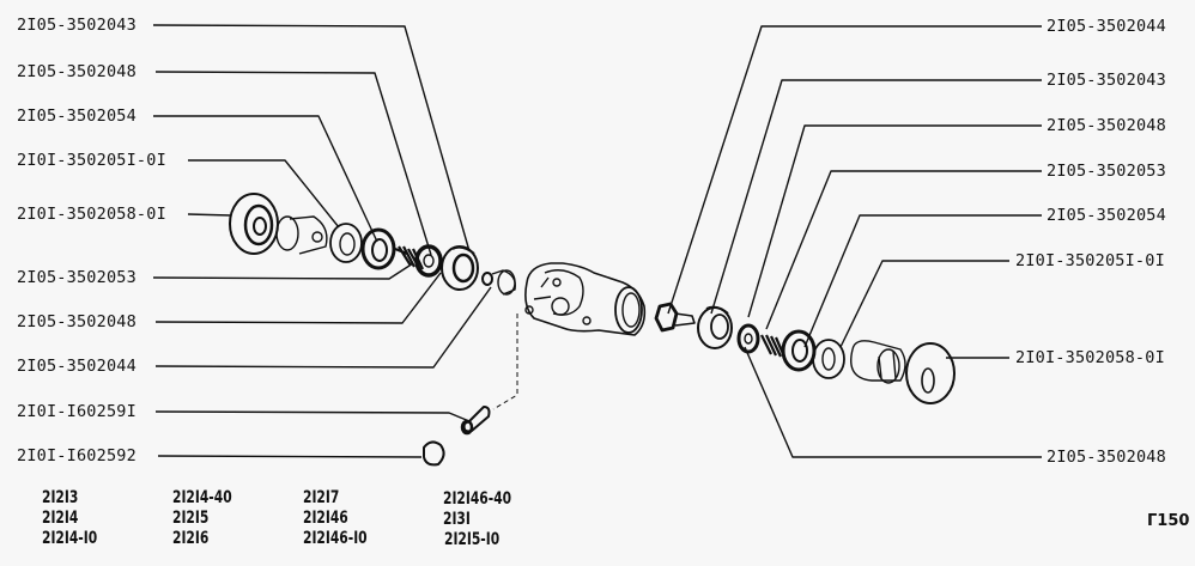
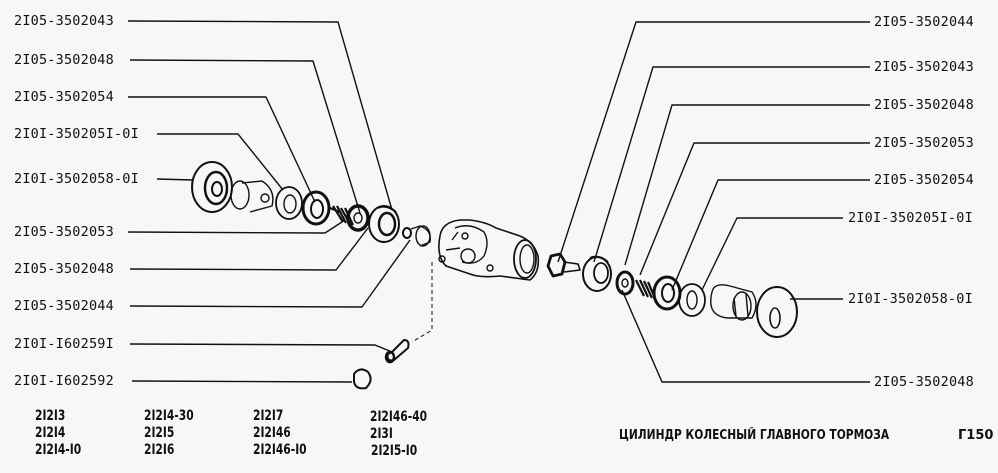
  2I05-3502043
  2I05-3502048
  2I05-3502054
  2I0I-350205I-0I
  2I0I-3502058-0I
  2I05-3502053
  2I05-3502048
  2I05-3502044
  2I0I-I60259I
  2I0I-I602592
  2I05-3502044
  2I05-3502043
  2I05-3502048
  2I05-3502053
  2I05-3502054
  2I0I-350205I-0I
  2I0I-3502058-0I
  2I05-3502048
  2I2I3
  2I2I4
  2I2I4-I0
- 2I2I4-40
+ 2I2I4-30
  2I2I5
  2I2I6
  2I2I7
  2I2I46
  2I2I46-I0
  2I2I46-40
  2I3I
  2I2I5-I0
+ ЦИЛИНДР КОЛЕСНЫЙ ГЛАВНОГО ТОРМОЗА
  Г150
